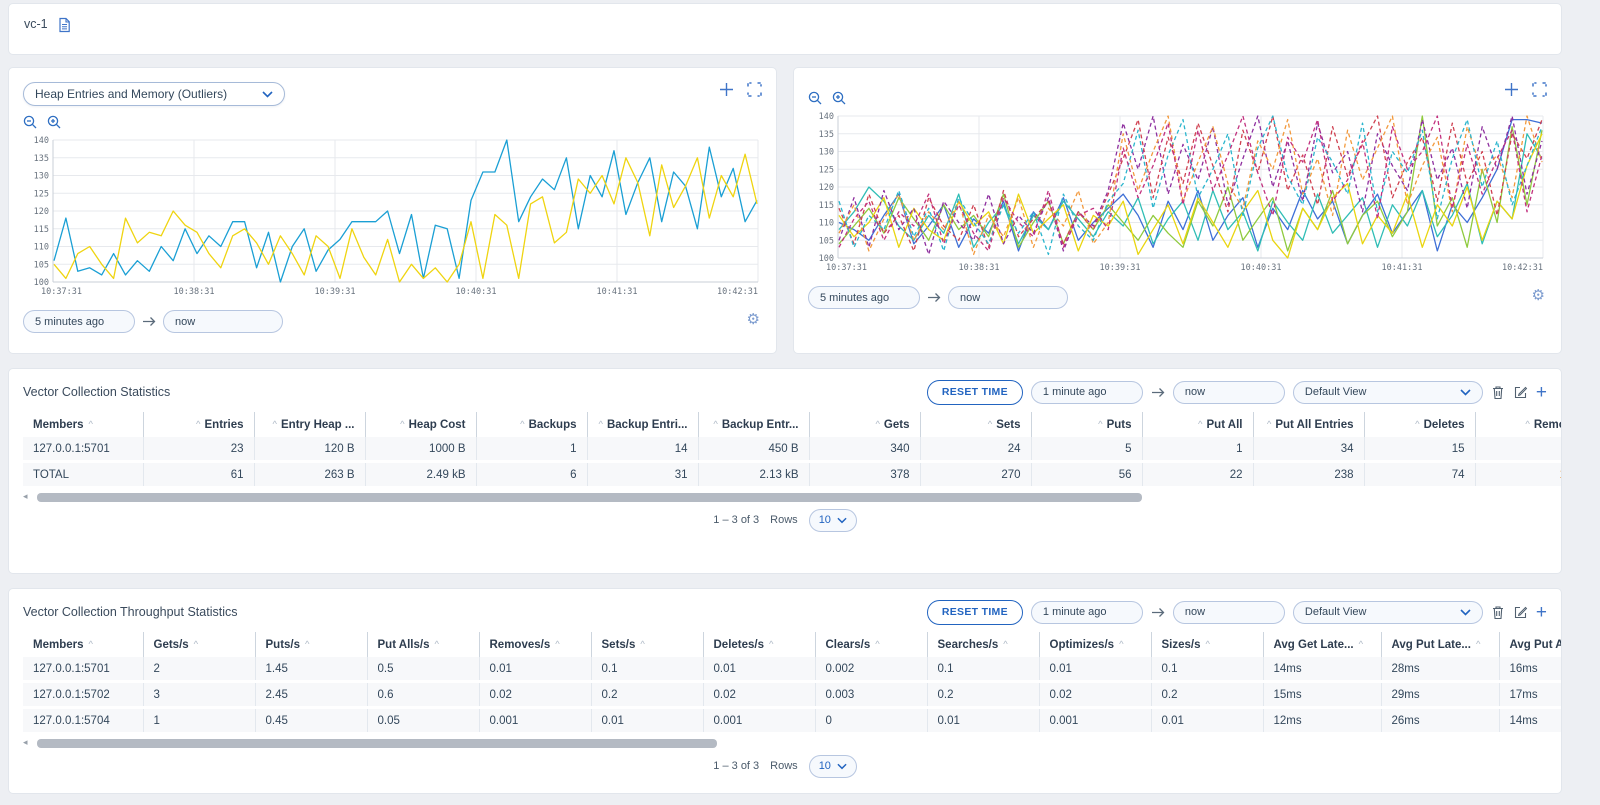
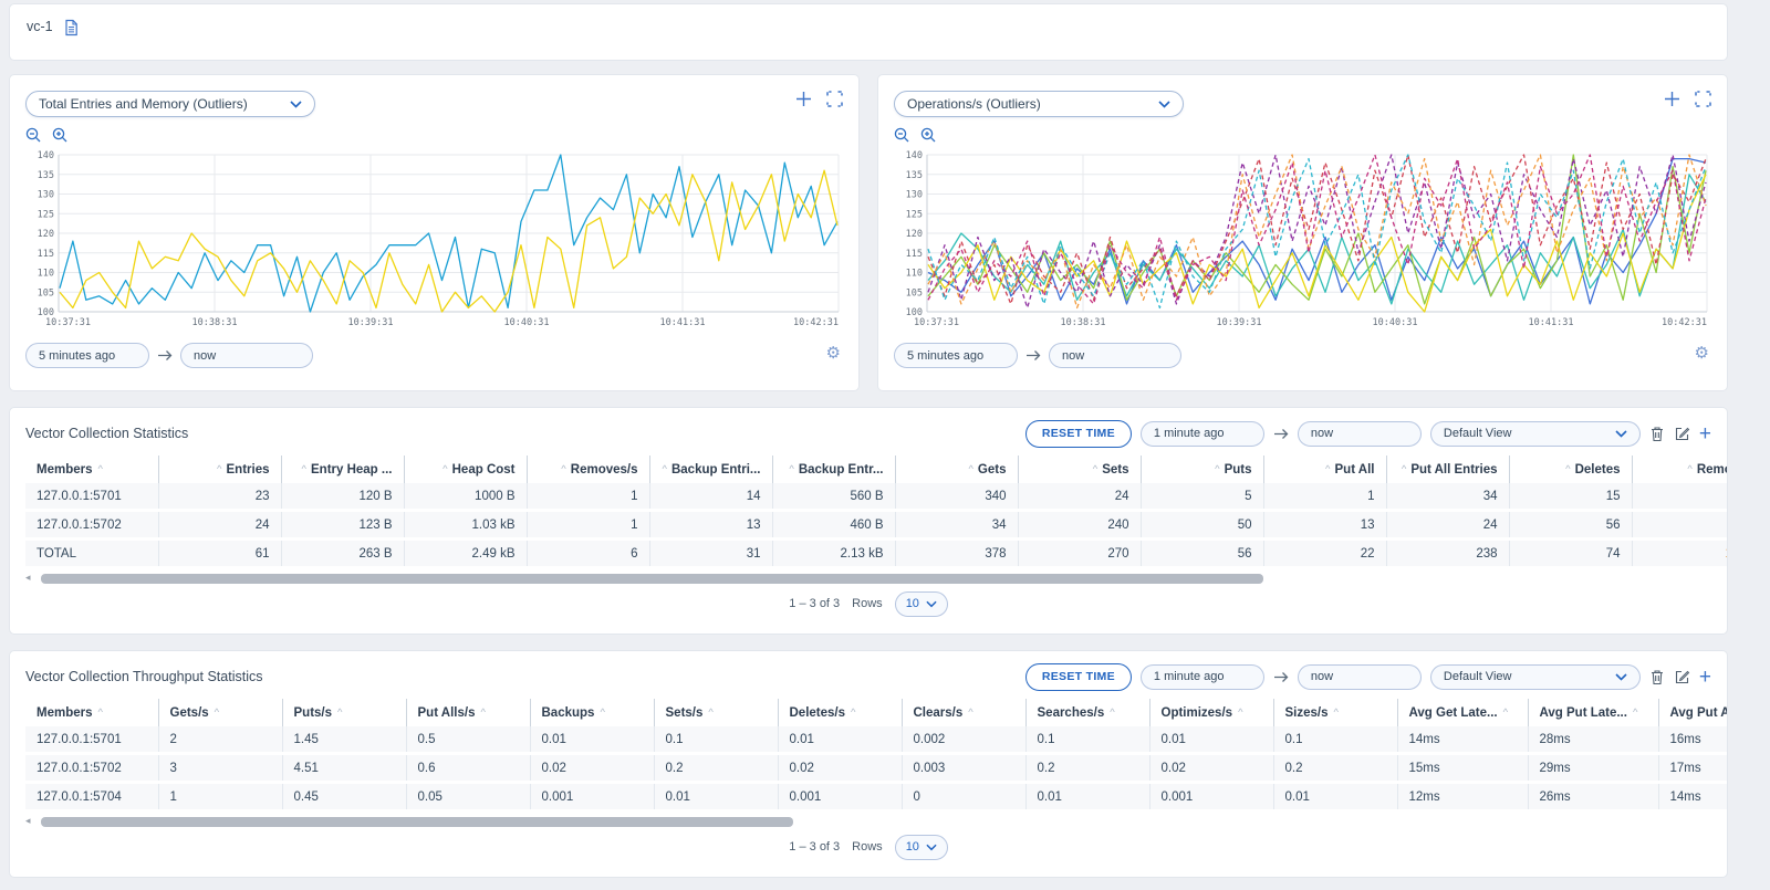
  vc-1
- Heap Entries and Memory (Outliers)
+ Total Entries and Memory (Outliers)
  10:37:31
  10:38:31
  10:39:31
  10:40:31
  10:41:31
  10:42:31
  100
  105
  110
  115
  120
  125
  130
  135
  140
  5 minutes ago
  now
  ⚙
+ Operations/s (Outliers)
  10:37:31
  10:38:31
  10:39:31
  10:40:31
  10:41:31
  10:42:31
  100
  105
  110
  115
  120
  125
  130
  135
  140
  5 minutes ago
  now
  ⚙
  Vector Collection Statistics
  RESET TIME
  1 minute ago
  now
  Default View
  +
- Members ^	^ Entries	^ Entry Heap ...	^ Heap Cost	^ Backups	^ Backup Entri...	^ Backup Entr...	^ Gets	^ Sets	^ Puts	^ Put All	^ Put All Entries	^ Deletes	^ Rem
+ Members ^	^ Entries	^ Entry Heap ...	^ Heap Cost	^ Removes/s	^ Backup Entri...	^ Backup Entr...	^ Gets	^ Sets	^ Puts	^ Put All	^ Put All Entries	^ Deletes	^ Rem
- 127.0.0.1:5701	23	120 B	1000 B	1	14	450 B	340	24	5	1	34	15
+ 127.0.0.1:5701	23	120 B	1000 B	1	14	560 B	340	24	5	1	34	15
+ 127.0.0.1:5702	24	123 B	1.03 kB	1	13	460 B	34	240	50	13	24	56
  TOTAL	61	263 B	2.49 kB	6	31	2.13 kB	378	270	56	22	238	74
  ◂
  1 – 3 of 3
  Rows
  10
  Vector Collection Throughput Statistics
  RESET TIME
  1 minute ago
  now
  Default View
  +
- Members ^	Gets/s ^	Puts/s ^	Put Alls/s ^	Removes/s ^	Sets/s ^	Deletes/s ^	Clears/s ^	Searches/s ^	Optimizes/s ^	Sizes/s ^	Avg Get Late... ^	Avg Put Late... ^	Avg Put A
+ Members ^	Gets/s ^	Puts/s ^	Put Alls/s ^	Backups ^	Sets/s ^	Deletes/s ^	Clears/s ^	Searches/s ^	Optimizes/s ^	Sizes/s ^	Avg Get Late... ^	Avg Put Late... ^	Avg Put A
  127.0.0.1:5701	2	1.45	0.5	0.01	0.1	0.01	0.002	0.1	0.01	0.1	14ms	28ms	16ms
- 127.0.0.1:5702	3	2.45	0.6	0.02	0.2	0.02	0.003	0.2	0.02	0.2	15ms	29ms	17ms
+ 127.0.0.1:5702	3	4.51	0.6	0.02	0.2	0.02	0.003	0.2	0.02	0.2	15ms	29ms	17ms
  127.0.0.1:5704	1	0.45	0.05	0.001	0.01	0.001	0	0.01	0.001	0.01	12ms	26ms	14ms
  ◂
  1 – 3 of 3
  Rows
  10
